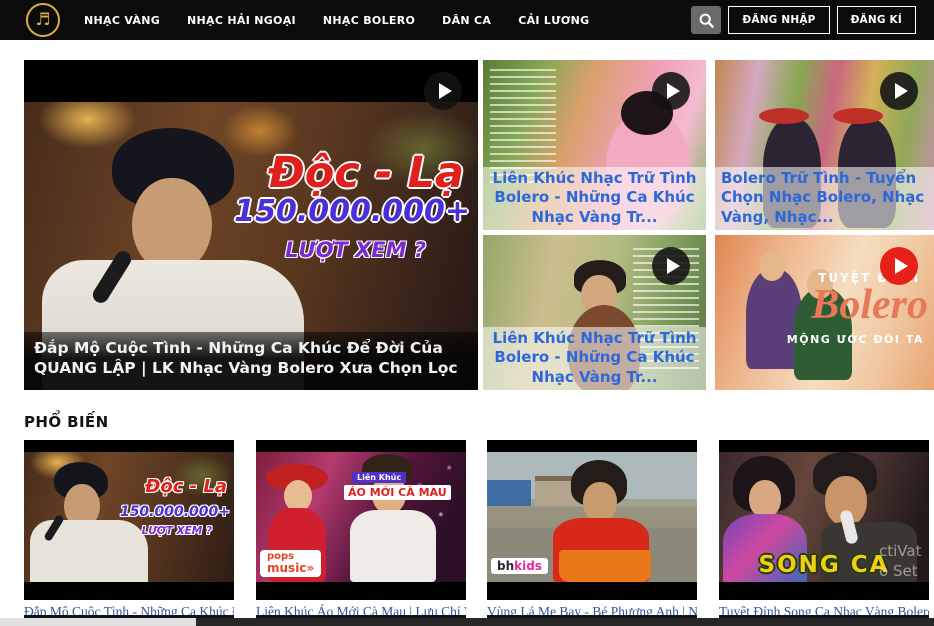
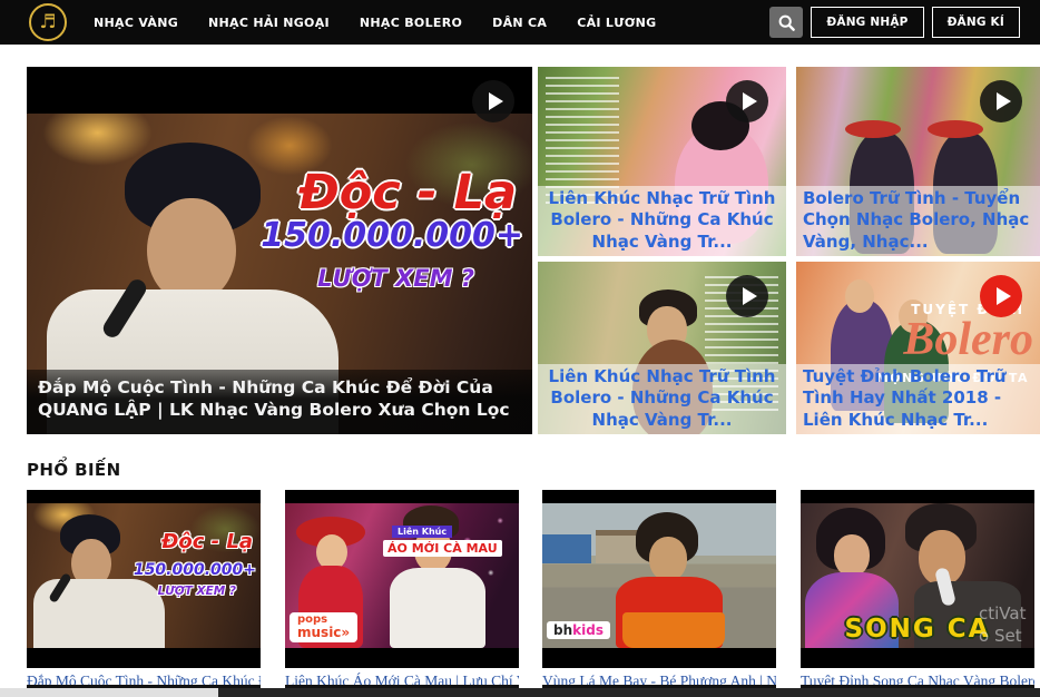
  ♬
  NHẠC VÀNG
  NHẠC HẢI NGOẠI
  NHẠC BOLERO
  DÂN CA
  CẢI LƯƠNG
  ĐĂNG NHẬP
  ĐĂNG KÍ
  Độc - Lạ
  150.000.000+
  LƯỢT XEM ?
  Đắp Mộ Cuộc Tình - Những Ca Khúc Để Đời Của QUANG LẬP | LK Nhạc Vàng Bolero Xưa Chọn Lọc
  Liên Khúc Nhạc Trữ Tình Bolero - Những Ca Khúc Nhạc Vàng Tr...
  Bolero Trữ Tình - Tuyển Chọn Nhạc Bolero, Nhạc Vàng, Nhạc...
  Liên Khúc Nhạc Trữ Tình Bolero - Những Ca Khúc Nhạc Vàng Tr...
  Bolero
  MỘNG ƯỚC ĐÔI TA
+ Tuyệt Đỉnh Bolero Trữ Tình Hay Nhất 2018 - Liên Khúc Nhạc Tr...
  PHỔ BIẾN
  Độc - Lạ
  150.000.000+
  LƯỢT XEM ?
  Đắp Mộ Cuộc Tình - Những Ca Khúc
  Liên Khúc
  ÁO MỚI CÀ MAU
  pops
  music»
  Liên Khúc Áo Mới Cà Mau | Lưu Chí
  bhkids
  Vùng Lá Me Bay - Bé Phương Anh | N
  SONG CA
  Tuyệt Đỉnh Song Ca Nhạc Vàng Boler
  ctiVat
  o Set
